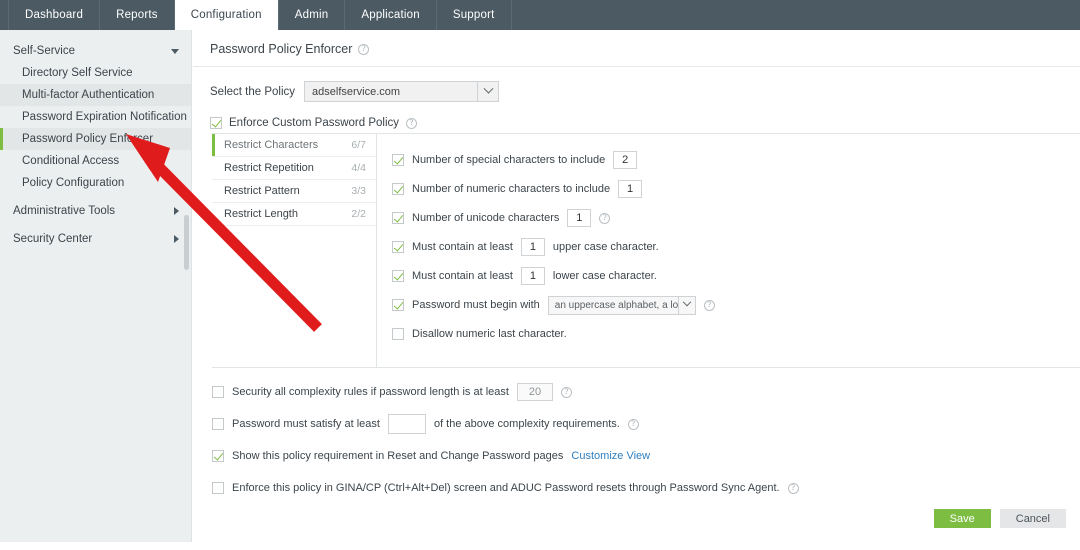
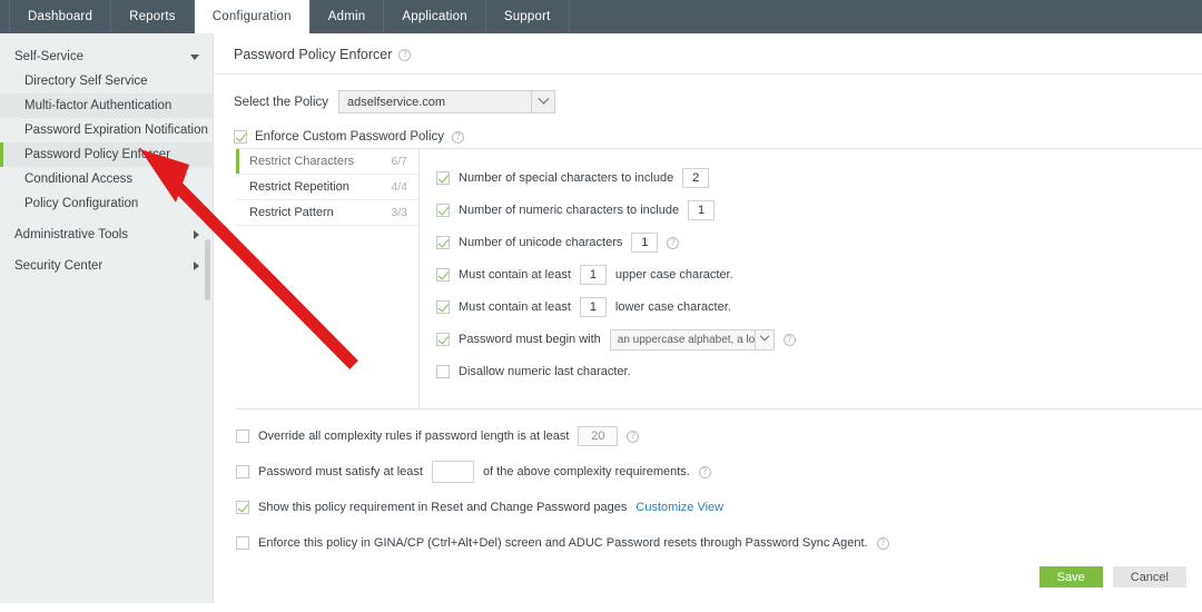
  Dashboard
  Reports
  Configuration
  Admin
  Application
  Support
  Self-Service
  Directory Self Service
  Multi-factor Authentication
  Password Expiration Notification
  Password Policy Enfer
  Conditional Access
  Policy Configuration
  Administrative Tools
  Security Center
  Password Policy Enforcer
  ?
  Select the Policy
  adselfservice.com
  Enforce Custom Password Policy
  ?
  Restrict Characters
  6/7
  Restrict Repetition
  4/4
  Restrict Pattern
  3/3
- Restrict Length
- 2/2
  Number of special characters to include
  2
  Number of numeric characters to include
  1
  Number of unicode characters
  1
  ?
  Must contain at least
  1
  upper case character.
  Must contain at least
  1
  lower case character.
  Password must begin with
  an uppercase alphabet, a lo
  ?
  Disallow numeric last character.
- Security all complexity rules if password length is at least
+ Override all complexity rules if password length is at least
  20
  ?
  Password must satisfy at least
  of the above complexity requirements.
  ?
  Show this policy requirement in Reset and Change Password pages
  Customize View
  Enforce this policy in GINA/CP (Ctrl+Alt+Del) screen and ADUC Password resets through Password Sync Agent.
  ?
  Save
  Cancel
